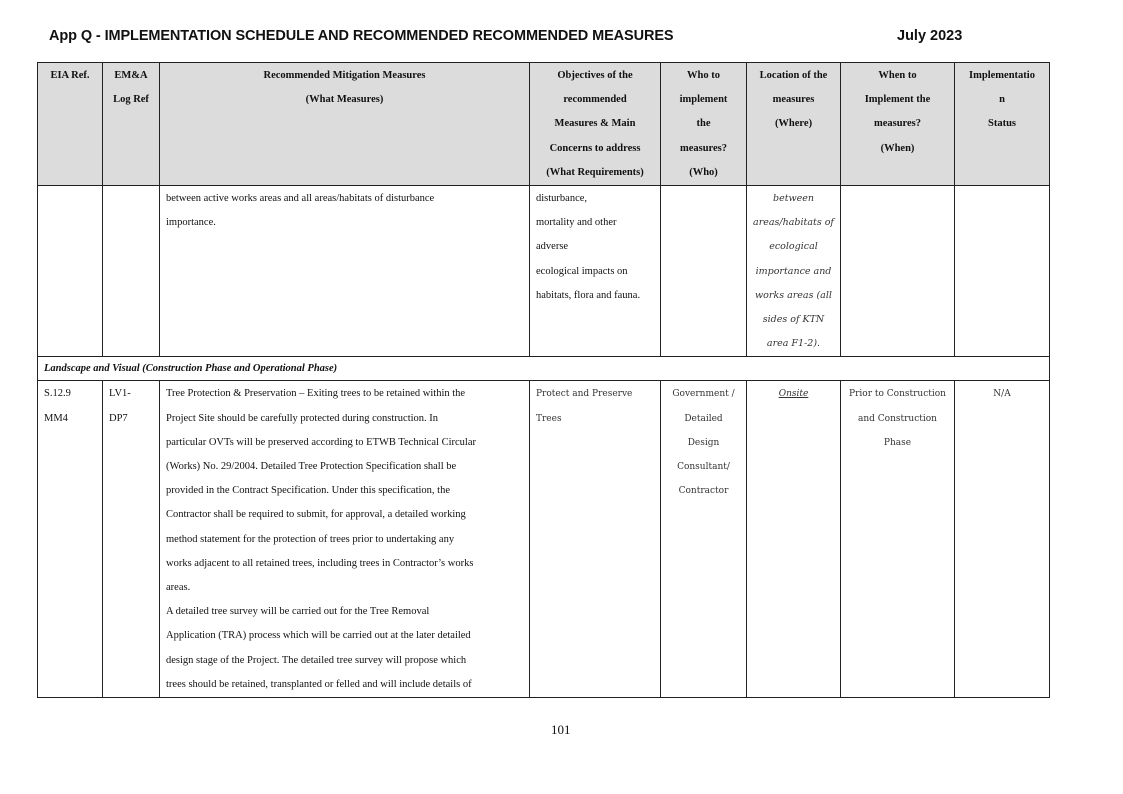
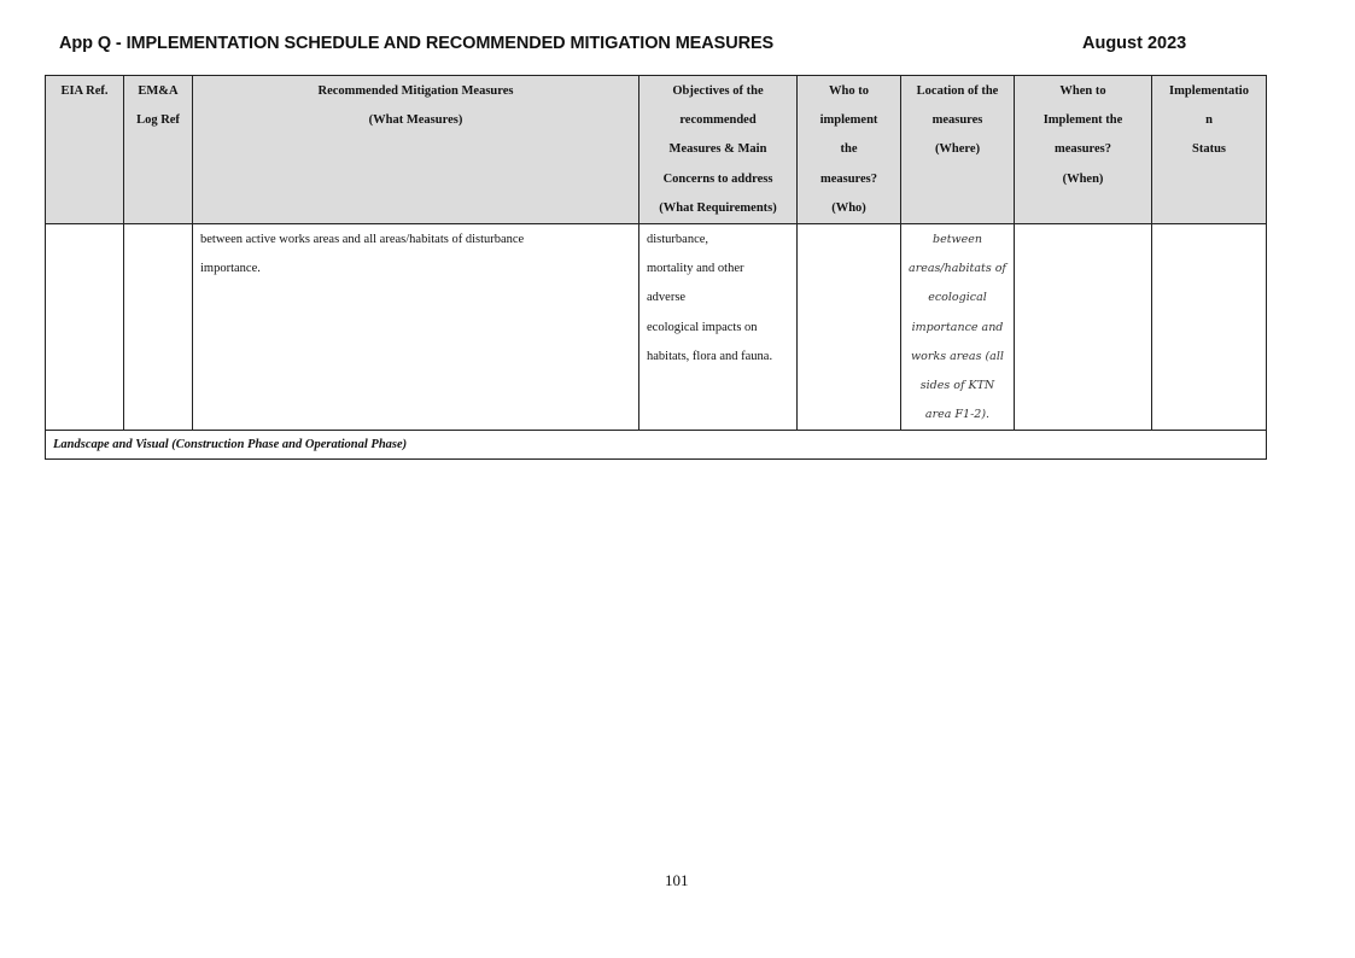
- App Q - IMPLEMENTATION SCHEDULE AND RECOMMENDED RECOMMENDED MEASURES
+ App Q - IMPLEMENTATION SCHEDULE AND RECOMMENDED MITIGATION MEASURES
- July 2023
+ August 2023
  EIA Ref.	EM&A Log Ref	Recommended Mitigation Measures (What Measures)	Objectives of the recommended Measures & Main Concerns to address (What Requirements)	Who to implement the measures? (Who)	Location of the measures (Where)	When to Implement the measures? (When)	Implementatio n Status
  		between active works areas and all areas/habitats of disturbance importance.	disturbance, mortality and other adverse ecological impacts on habitats, flora and fauna.		between areas/habitats of ecological importance and works areas (all sides of KTN area F1-2).
  Landscape and Visual (Construction Phase and Operational Phase)
- S.12.9 MM4	LV1- DP7	Tree Protection & Preservation – Exiting trees to be retained within the Project Site should be carefully protected during construction. In particular OVTs will be preserved according to ETWB Technical Circular (Works) No. 29/2004. Detailed Tree Protection Specification shall be provided in the Contract Specification. Under this specification, the Contractor shall be required to submit, for approval, a detailed working method statement for the protection of trees prior to undertaking any works adjacent to all retained trees, including trees in Contractor’s works areas. A detailed tree survey will be carried out for the Tree Removal Application (TRA) process which will be carried out at the later detailed design stage of the Project. The detailed tree survey will propose which trees should be retained, transplanted or felled and will include details of	Protect and Preserve Trees	Government / Detailed Design Consultant/ Contractor	Onsite	Prior to Construction and Construction Phase	N/A
  101
